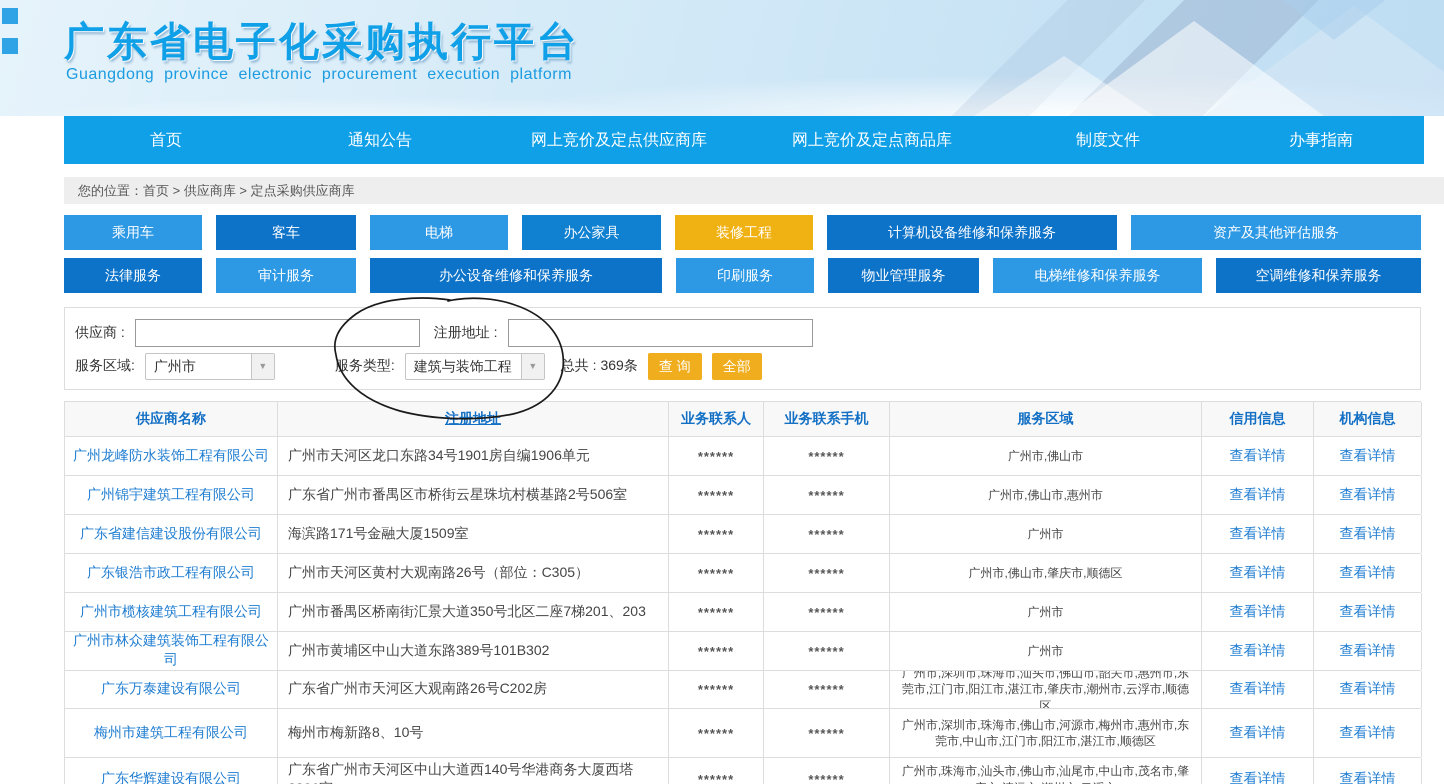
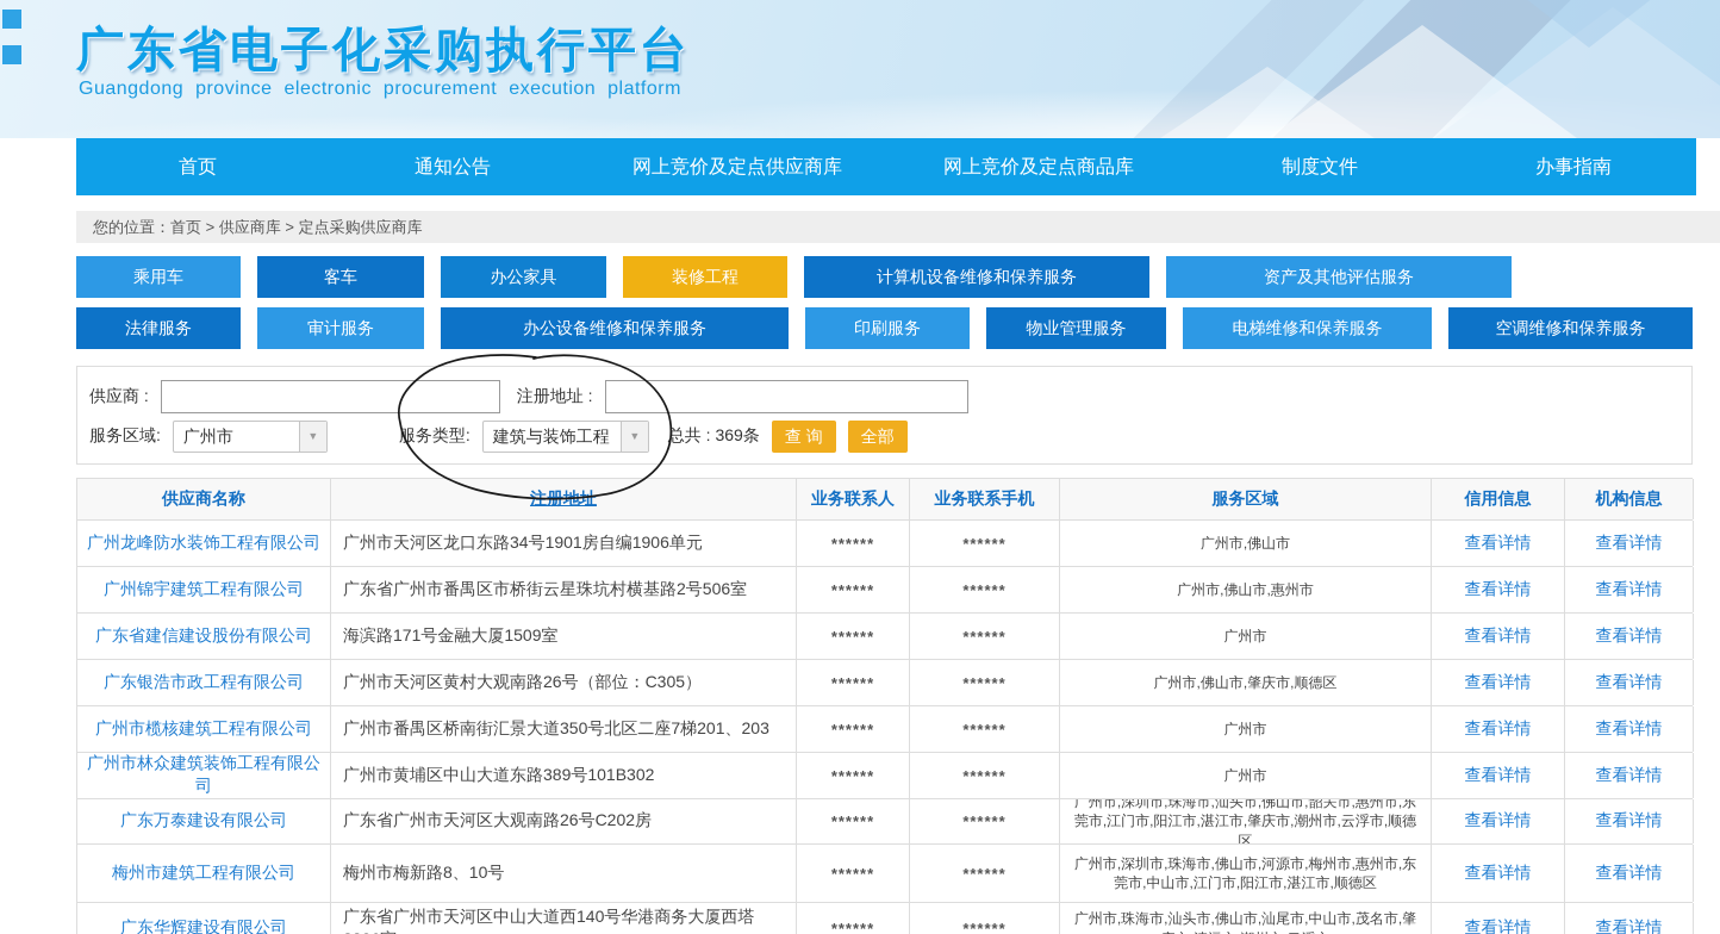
  广东省电子化采购执行平台
  Guangdong province electronic procurement execution platform
  首页
  通知公告
  网上竞价及定点供应商库
  网上竞价及定点商品库
  制度文件
  办事指南
  您的位置：首页 > 供应商库 > 定点采购供应商库
  乘用车
  客车
- 电梯
  办公家具
  装修工程
  计算机设备维修和保养服务
  资产及其他评估服务
  法律服务
  审计服务
  办公设备维修和保养服务
  印刷服务
  物业管理服务
  电梯维修和保养服务
  空调维修和保养服务
  供应商 :
  注册地址 :
  服务区域:
  广州市
  ▼
  服务类型:
  建筑与装饰工程
  ▼
  总共 : 369条
  查 询
  全部
  供应商名称
  业务联系人
  业务联系手机
  服务区域
  信用信息
  机构信息
  广州龙峰防水装饰工程有限公司
  广州市天河区龙口东路34号1901房自编1906单元
  ******
  ******
  广州市,佛山市
  查看详情
  查看详情
  广州锦宇建筑工程有限公司
  广东省广州市番禺区市桥街云星珠坑村横基路2号506室
  ******
  ******
  广州市,佛山市,惠州市
  查看详情
  查看详情
  广东省建信建设股份有限公司
  海滨路171号金融大厦1509室
  ******
  ******
  广州市
  查看详情
  查看详情
  广东银浩市政工程有限公司
  广州市天河区黄村大观南路26号（部位：C305）
  ******
  ******
  广州市,佛山市,肇庆市,顺德区
  查看详情
  查看详情
  广州市榄核建筑工程有限公司
  广州市番禺区桥南街汇景大道350号北区二座7梯201、203
  ******
  ******
  广州市
  查看详情
  查看详情
  广州市林众建筑装饰工程有限公司
  广州市黄埔区中山大道东路389号101B302
  ******
  ******
  广州市
  查看详情
  查看详情
  广东万泰建设有限公司
  广东省广州市天河区大观南路26号C202房
  ******
  ******
  广州市,深圳市,珠海市,汕头市,佛山市,韶关市,惠州市,东莞市,江门市,阳江市,湛江市,肇庆市,潮州市,云浮市,顺德区
  查看详情
  查看详情
  梅州市建筑工程有限公司
  梅州市梅新路8、10号
  ******
  ******
  广州市,深圳市,珠海市,佛山市,河源市,梅州市,惠州市,东莞市,中山市,江门市,阳江市,湛江市,顺德区
  查看详情
  查看详情
  广东华辉建设有限公司
  广东省广州市天河区中山大道西140号华港商务大厦西塔
  ******
  ******
  查看详情
  查看详情
